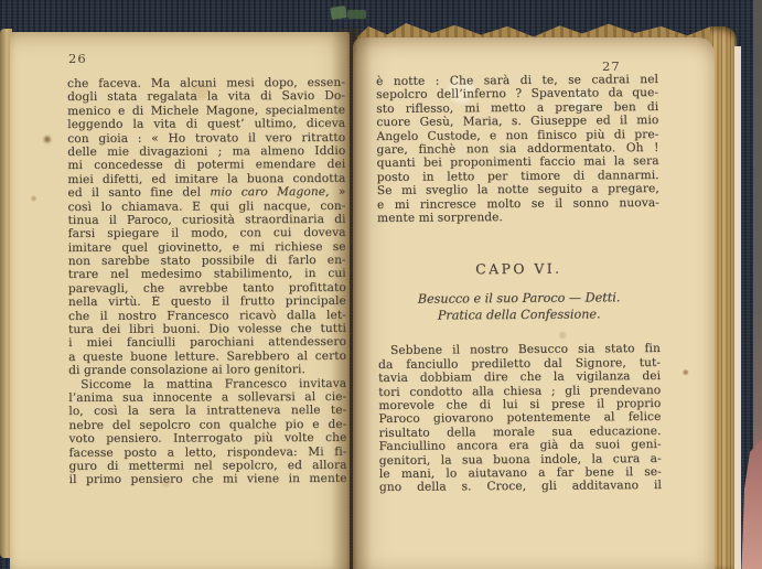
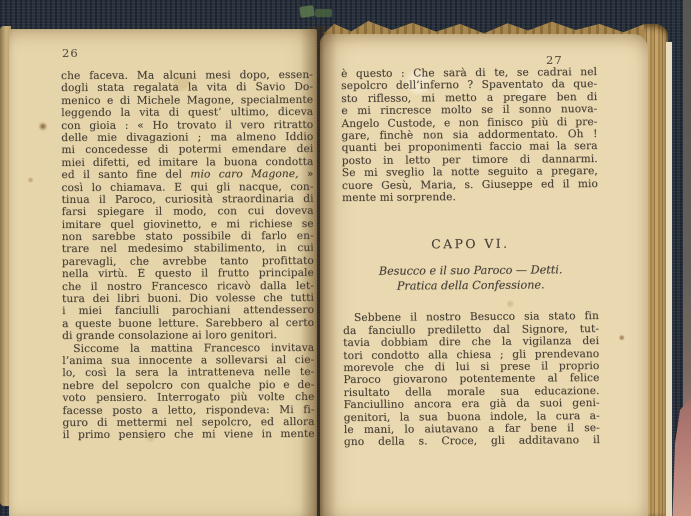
  26
  che faceva. Ma alcuni mesi dopo, ess
  dogli stata regalata la vita di Savio D
  menico e di Michele Magone, specialmen
  leggendo la vita di quest’ ultimo, dice
  con gioia : « Ho trovato il vero ritra
  delle mie divagazioni ; ma almeno Id
  mi concedesse di potermi emendare
  miei difetti, ed imitare la buona condo
  ed il santo fine del mio caro Magone,
  così lo chiamava. E qui gli nacque, c
  tinua il Paroco, curiosità straordinaria
  farsi spiegare il modo, con cui dove
  imitare quel giovinetto, e mi richiese
  non sarebbe stato possibile di farlo
  trare nel medesimo stabilimento, in
  parevagli, che avrebbe tanto profitt
  nella virtù. È questo il frutto princip
  che il nostro Francesco ricavò dalla l
  tura dei libri buoni. Dio volesse che tu
  i miei fanciulli parochiani attendess
  a queste buone letture. Sarebbero al ce
  di grande consolazione ai loro genitori.
  Siccome la mattina Francesco invita
  l’anima sua innocente a sollevarsi al c
  lo, così la sera la intratteneva nelle
  nebre del sepolcro con qualche pio e
  voto pensiero. Interrogato più volte c
  facesse posto a letto, rispondeva: Mi
  guro di mettermi nel sepolcro, ed all
  il primo pensiero che mi viene in me
  27
- è notte : Che sarà di te, se cadrai nel
+ è questo : Che sarà di te, se cadrai nel
  sepolcro dell’inferno ? Spaventato da que-
  sto riflesso, mi metto a pregare ben di
- cuore Gesù, Maria, s. Giuseppe ed il mio
+ e mi rincresce molto se il sonno nuova-
  Angelo Custode, e non finisco più di pre-
  gare, finchè non sia addormentato. Oh !
  quanti bei proponimenti faccio mai la sera
  posto in letto per timore di dannarmi.
  Se mi sveglio la notte seguito a pregare,
- e mi rincresce molto se il sonno nuova-
+ cuore Gesù, Maria, s. Giuseppe ed il mio
  mente mi sorprende.
  CAPO VI.
  Besucco e il suo Paroco — Detti.
  Pratica della Confessione.
  Sebbene il nostro Besucco sia stato fin
  da fanciullo prediletto dal Signore, tut-
  tavia dobbiam dire che la vigilanza dei
  tori condotto alla chiesa ; gli prendevano
  morevole che di lui si prese il proprio
  Paroco giovarono potentemente al felice
  risultato della morale sua educazione.
  Fanciullino ancora era già da suoi geni-
  genitori, la sua buona indole, la cura a-
  le mani, lo aiutavano a far bene il se-
  gno della s. Croce, gli additavano il
